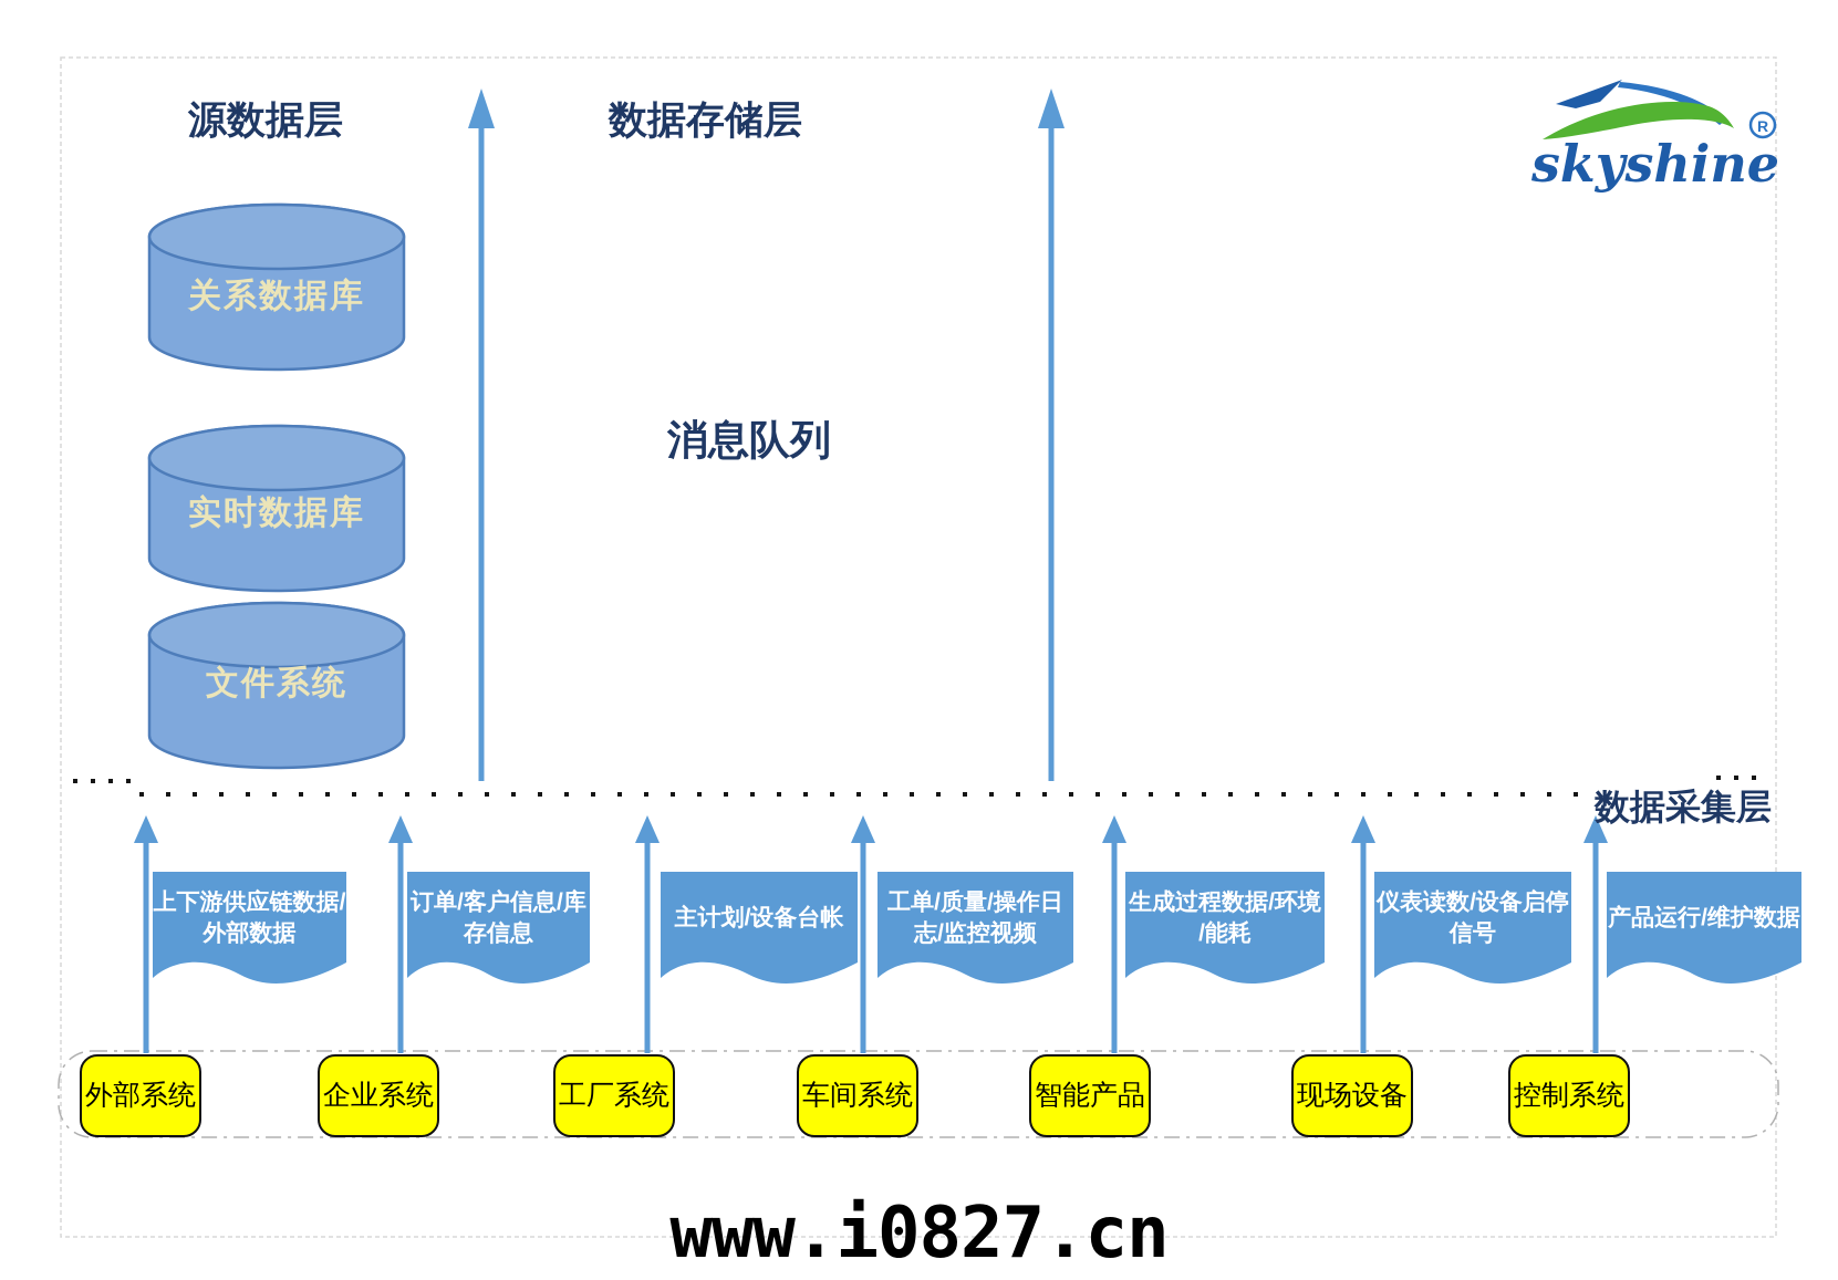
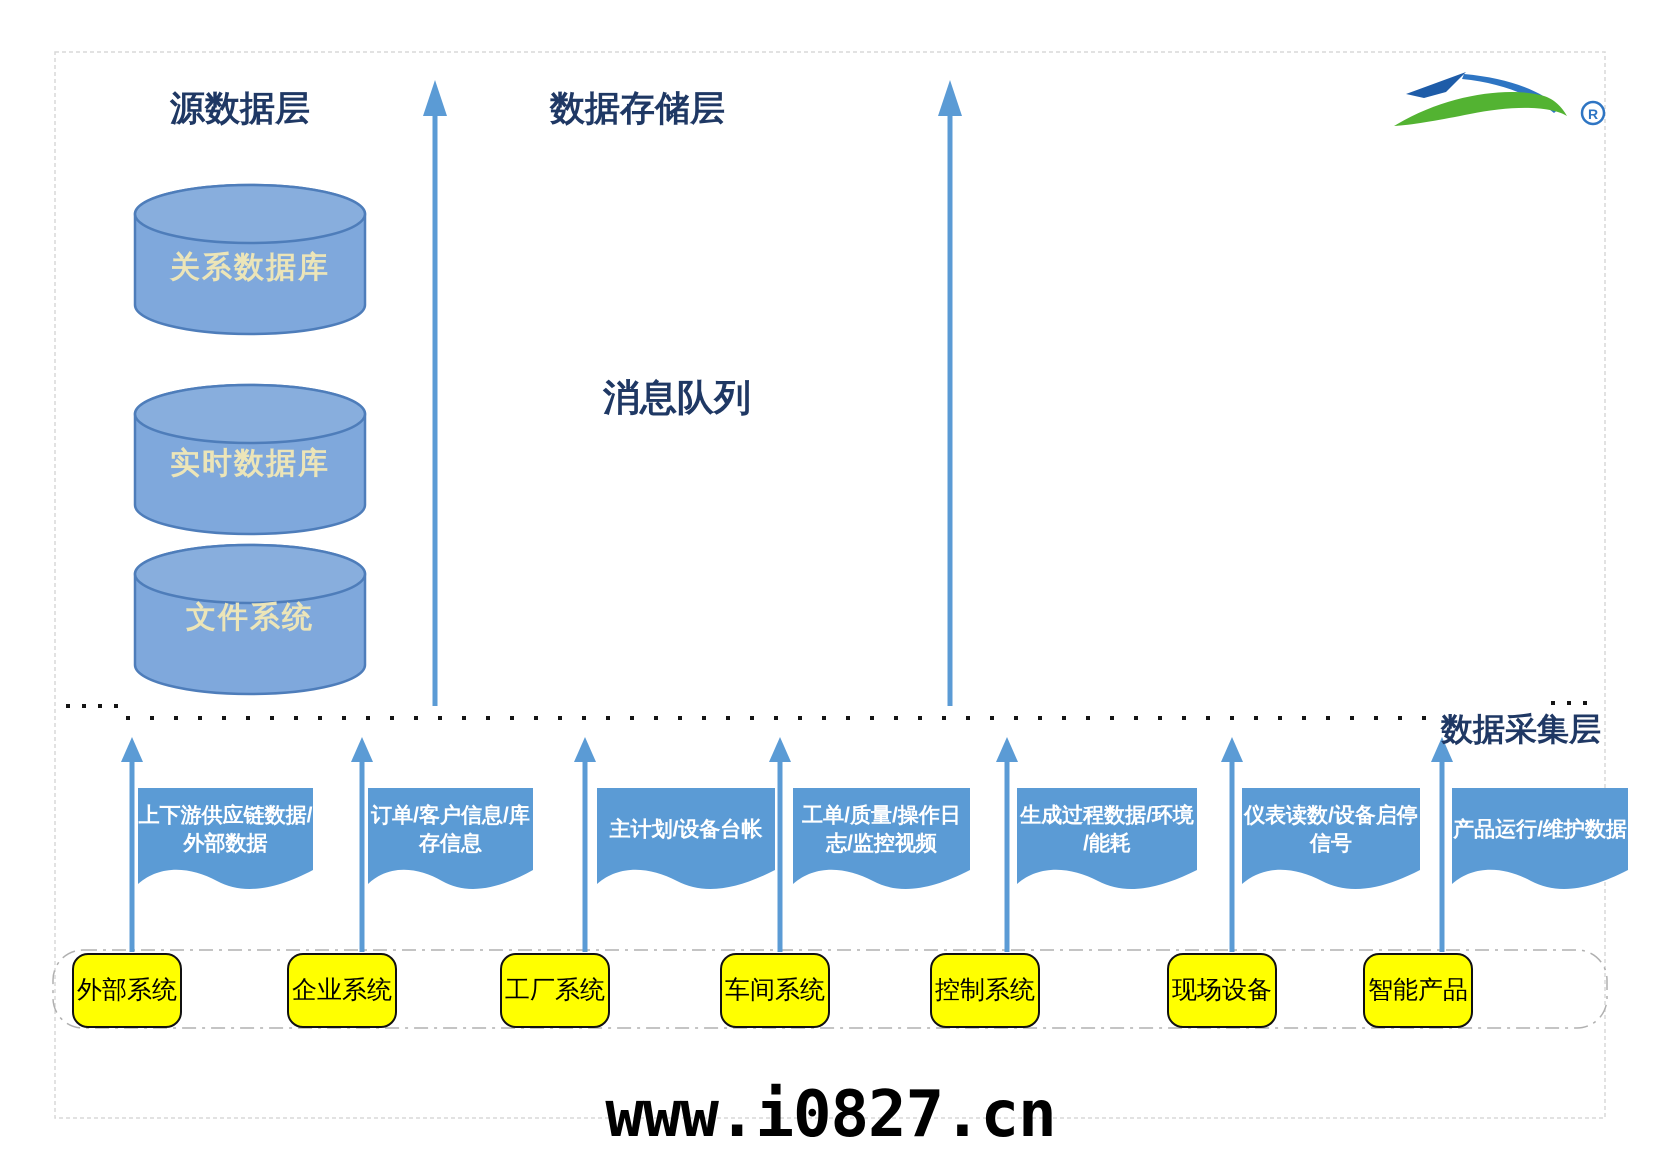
  源数据层
  数据存储层
  消息队列
  数据采集层
- skyshine
  R
  关系数据库
  实时数据库
  文件系统
  上下游供应链数据/
  外部数据
  订单/客户信息/库
  存信息
  主计划/设备台帐
  工单/质量/操作日
  志/监控视频
  生成过程数据/环境
  /能耗
  仪表读数/设备启停
  信号
  产品运行/维护数据
  外部系统
  企业系统
  工厂系统
  车间系统
- 智能产品
+ 控制系统
  现场设备
- 控制系统
+ 智能产品
  www.i0827.cn
